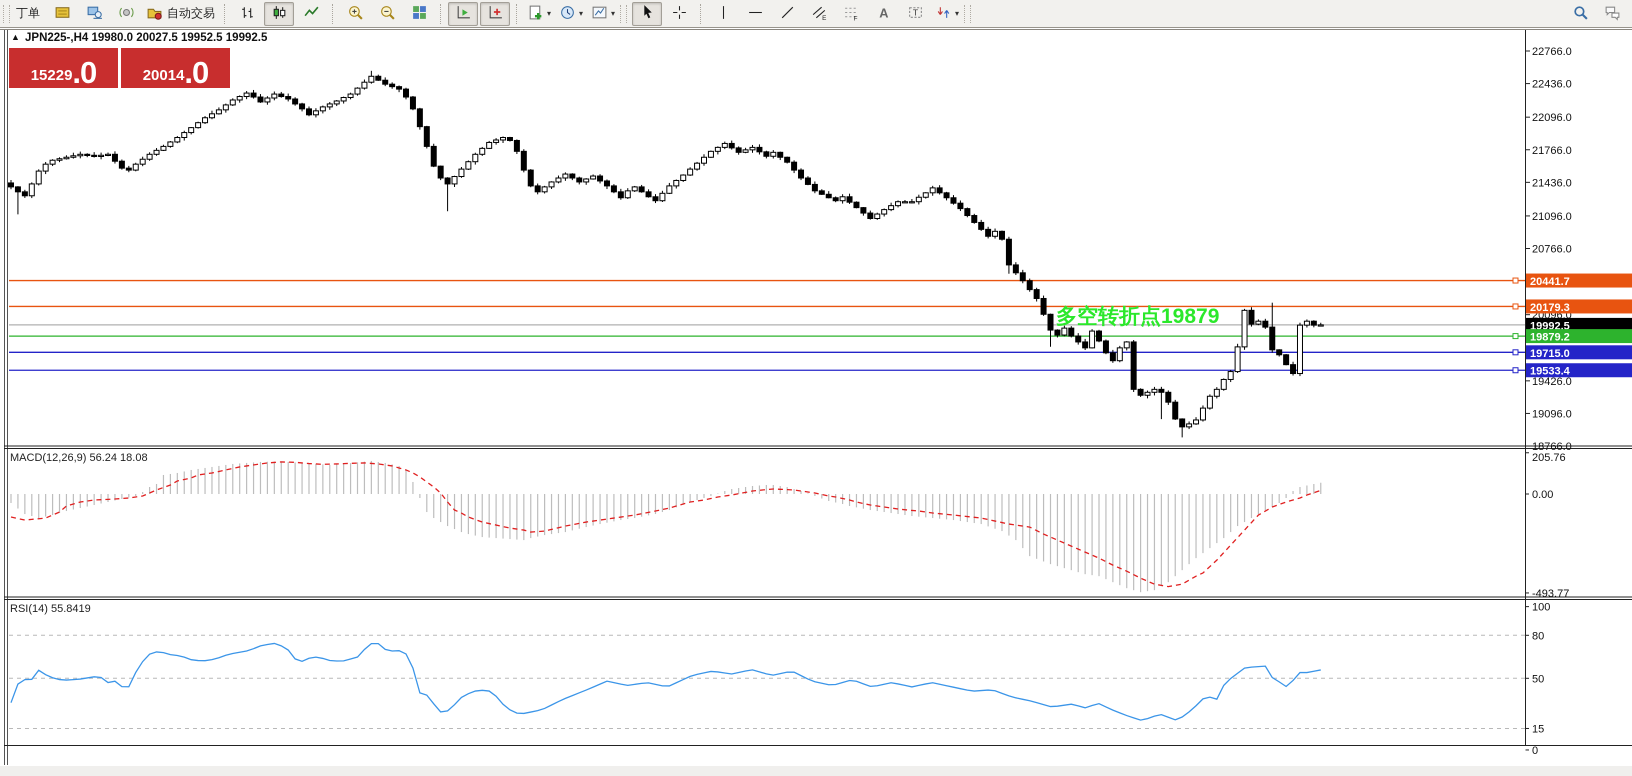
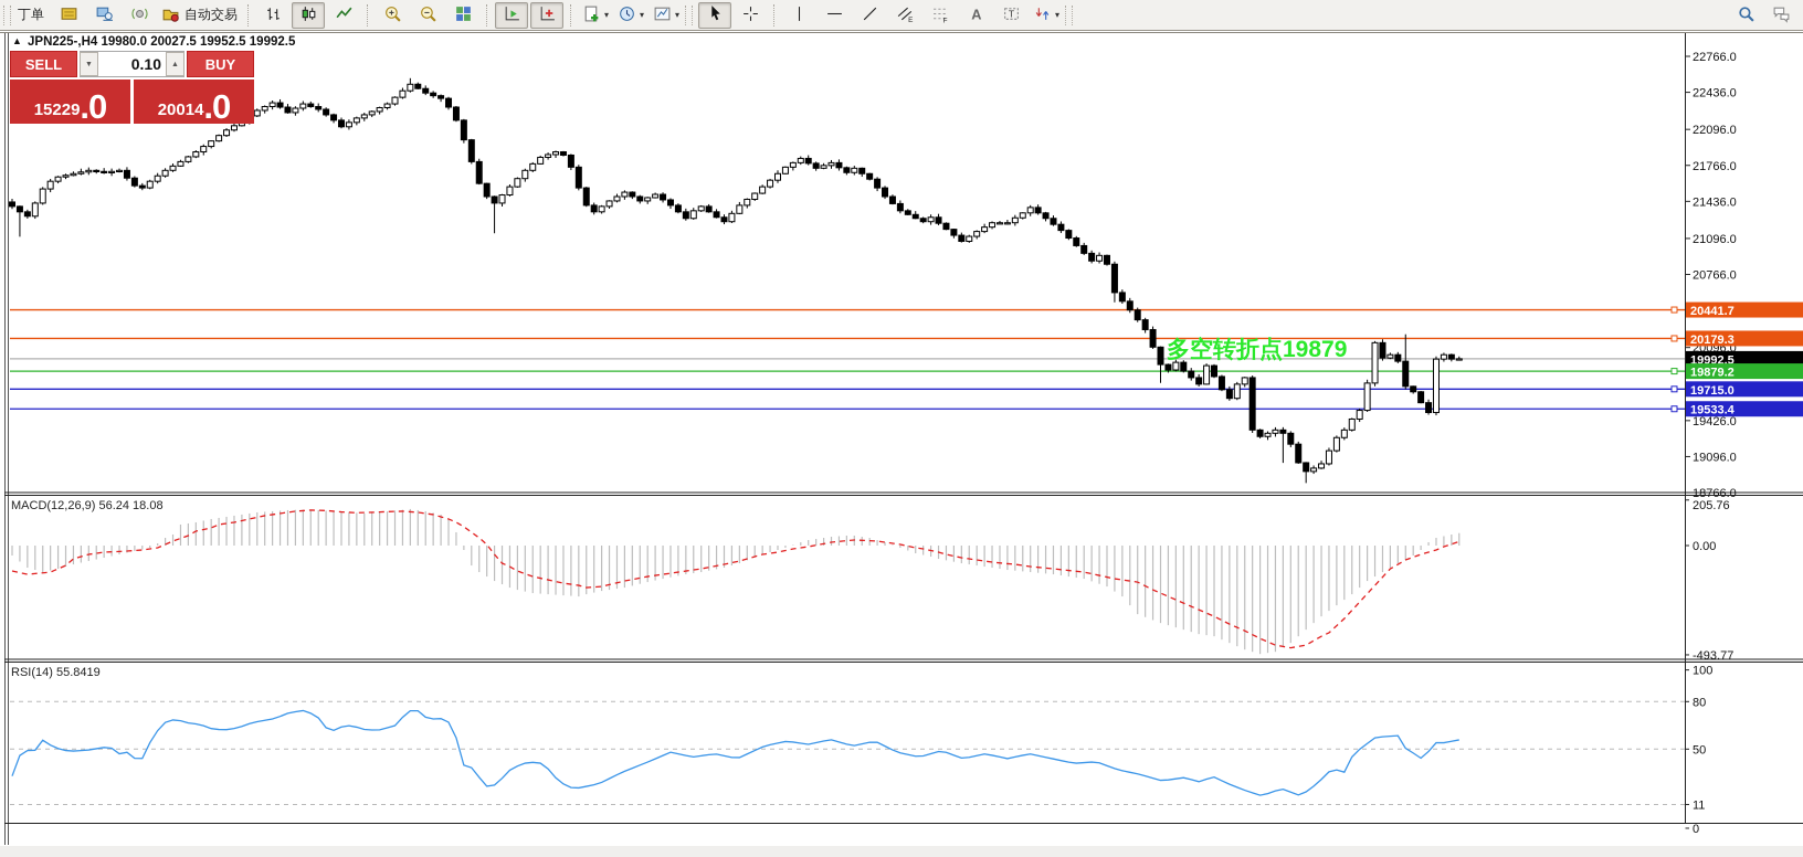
  丁单
  自动交易
  ▾
  ▾
  ▾
  A
  T
  ▾
  多空转折点19879
  ▲
  JPN225-,H4 19980.0 20027.5 19952.5 19992.5
  MACD(12,26,9) 56.24 18.08
  RSI(14) 55.8419
  22766.0
  22436.0
  22096.0
  21766.0
  21436.0
  21096.0
  20766.0
  20096.0
  19426.0
  19096.0
  18766.0
  20441.7
  20179.3
  19992.5
  19879.2
  19715.0
  19533.4
  205.76
  0.00
  -493.77
  100
  80
  50
- 15
+ 11
  0
+ SELL
+ 0.10
+ BUY
  15229
  .0
  20014
  .0
